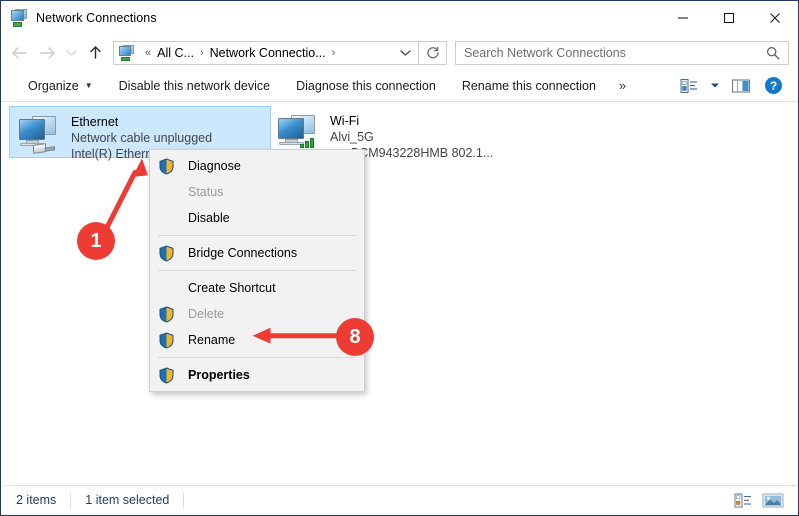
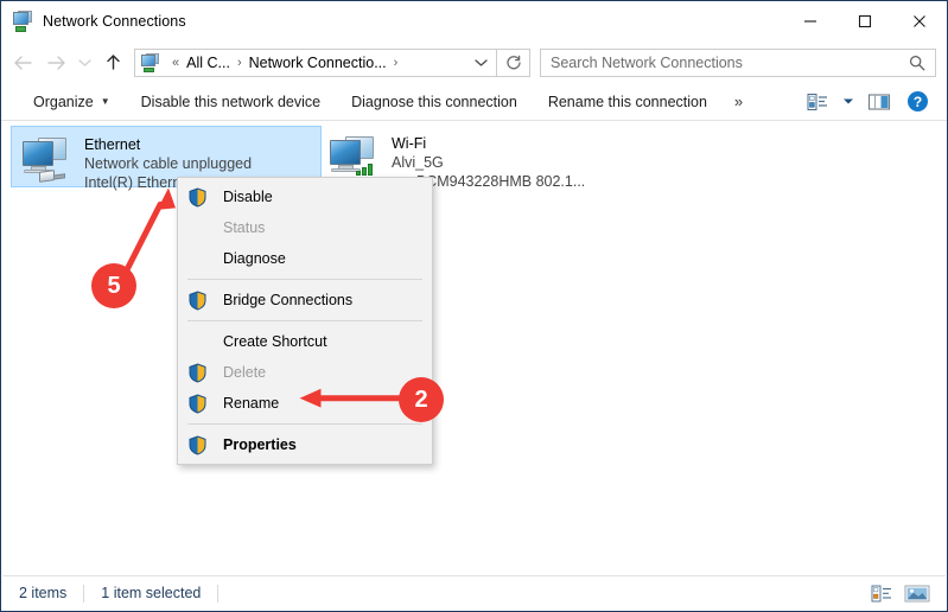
  Network Connections
  «
  All C...
  ›
  Network Connectio...
  ›
  Search Network Connections
  Organize
  ▼
  Disable this network device
  Diagnose this connection
  Rename this connection
  »
  ?
  Ethernet
  Network cable unplugged
  Intel(R) Ether
  Wi-Fi
  Alvi_5G
  M943228HMB 802.1...
- 1
+ 5
- 8
+ 2
- Diagnose
+ Disable
  Status
- Disable
+ Diagnose
  Bridge Connections
  Create Shortcut
  Delete
  Rename
  Properties
  2 items
  1 item selected
